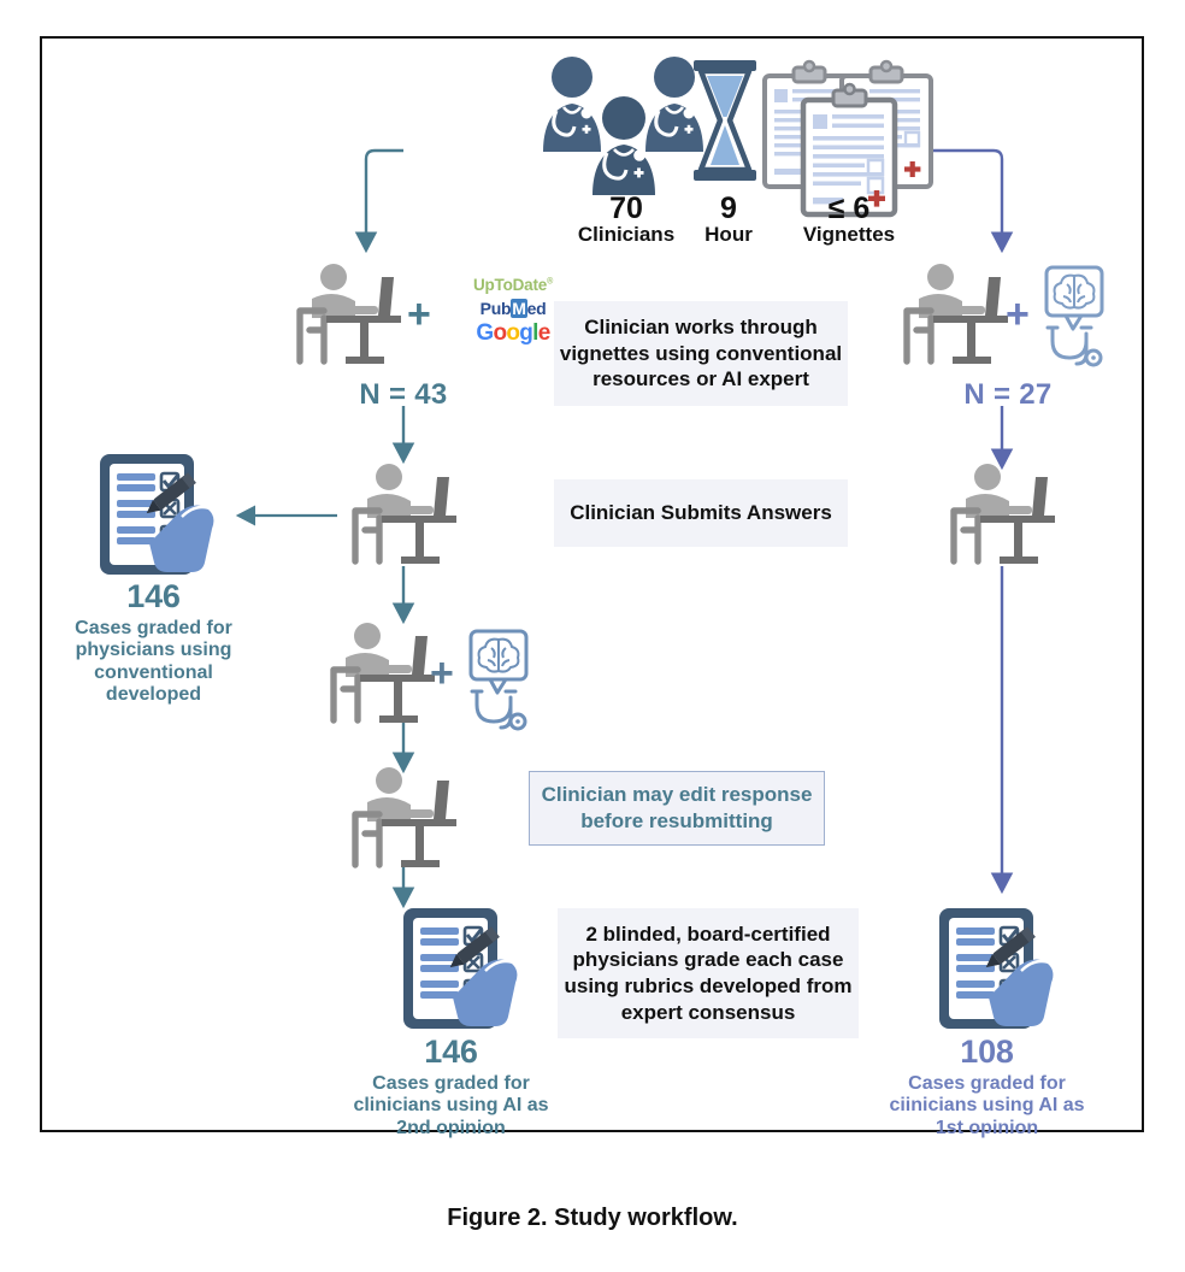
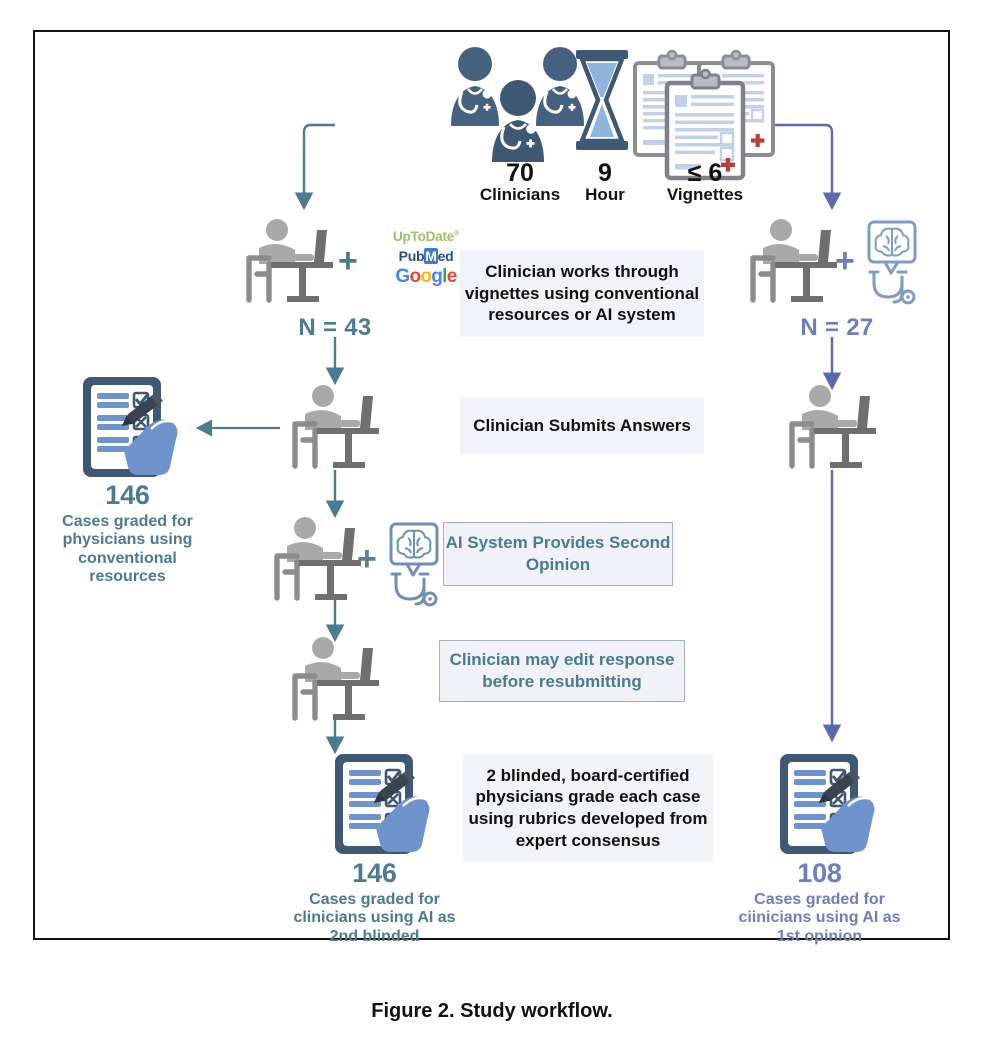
  70
  Clinicians
  9
  Hour
  ≤ 6
  Vignettes
  +
  UpToDate
  PubMed
  Google
  N = 43
  +
  N = 27
  +
- Clinician works through vignettes using conventional resources or AI expert
+ Clinician works through vignettes using conventional resources or AI system
  Clinician Submits Answers
+ AI System Provides Second Opinion
  Clinician may edit response before resubmitting
  2 blinded, board-certified physicians grade each case using rubrics developed from expert consensus
  146
- Cases graded for physicians using conventional developed
+ Cases graded for physicians using conventional resources
  146
- Cases graded for clinicians using AI as 2nd opinion
+ Cases graded for clinicians using AI as 2nd blinded
  108
  Cases graded for ciinicians using AI as 1st opinion
  Figure 2. Study workflow.
